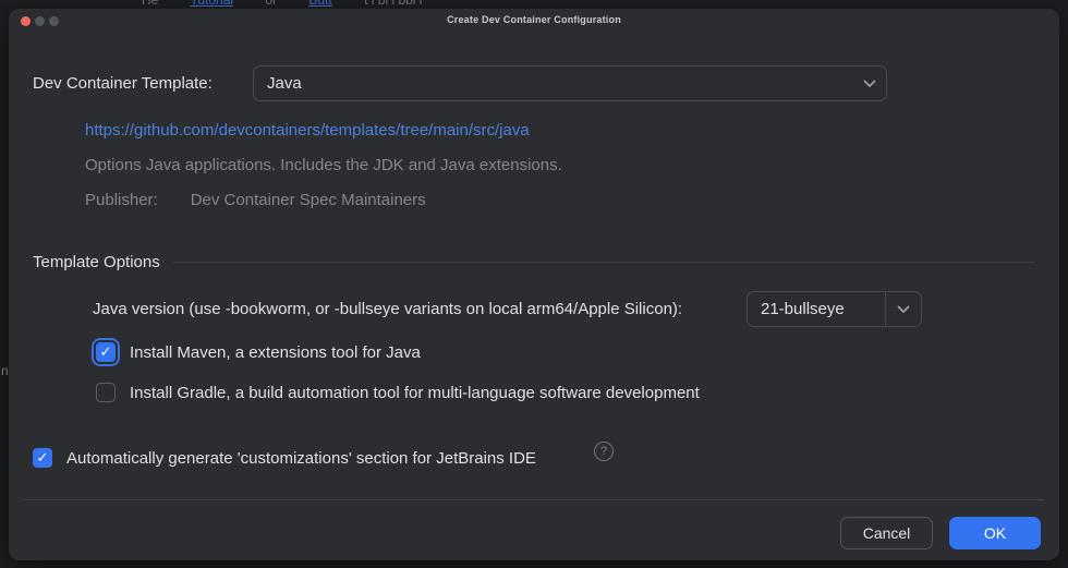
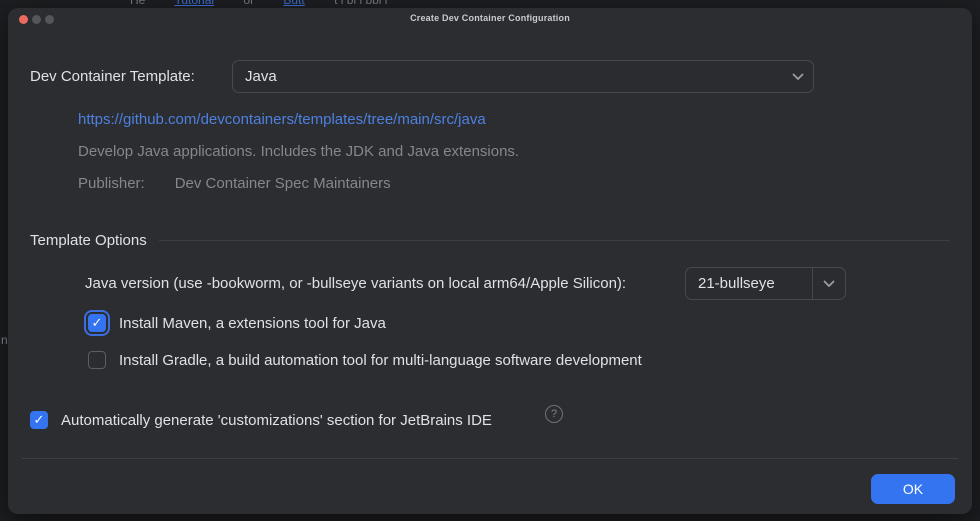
  He Tutorial or Butt t l bl l bbl i
  Create Dev Container Configuration
  Dev Container Template:
  Java
  https://github.com/devcontainers/templates/tree/main/src/java
- Options Java applications. Includes the JDK and Java extensions.
+ Develop Java applications. Includes the JDK and Java extensions.
  Publisher:
  Dev Container Spec Maintainers
  Template Options
  Java version (use -bookworm, or -bullseye variants on local arm64/Apple Silicon):
  21-bullseye
  ✓
  Install Maven, a extensions tool for Java
  Install Gradle, a build automation tool for multi-language software development
  ✓
  Automatically generate 'customizations' section for JetBrains IDE
  ?
- Cancel
  OK
